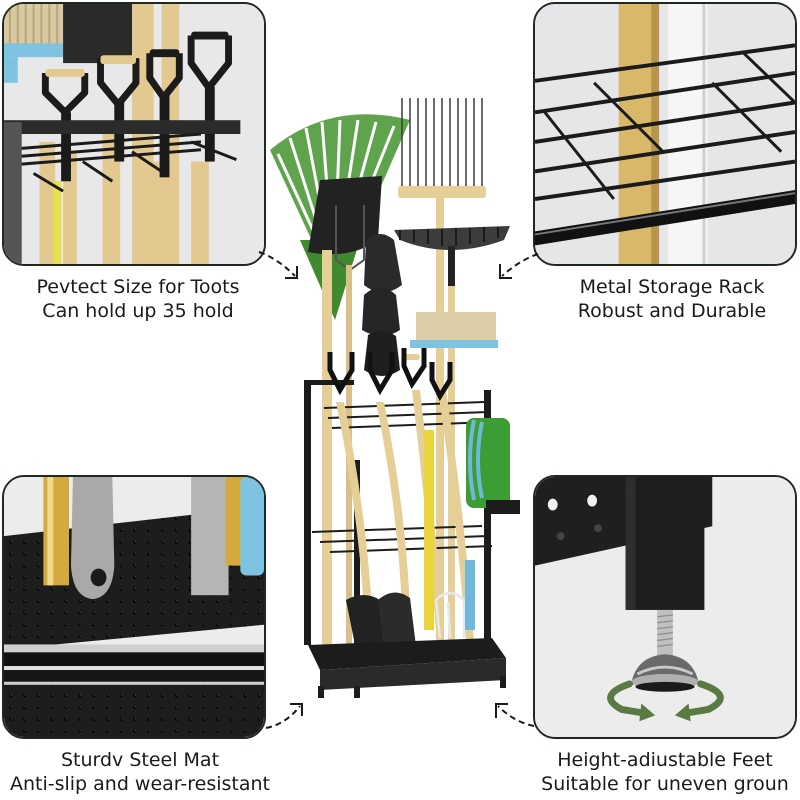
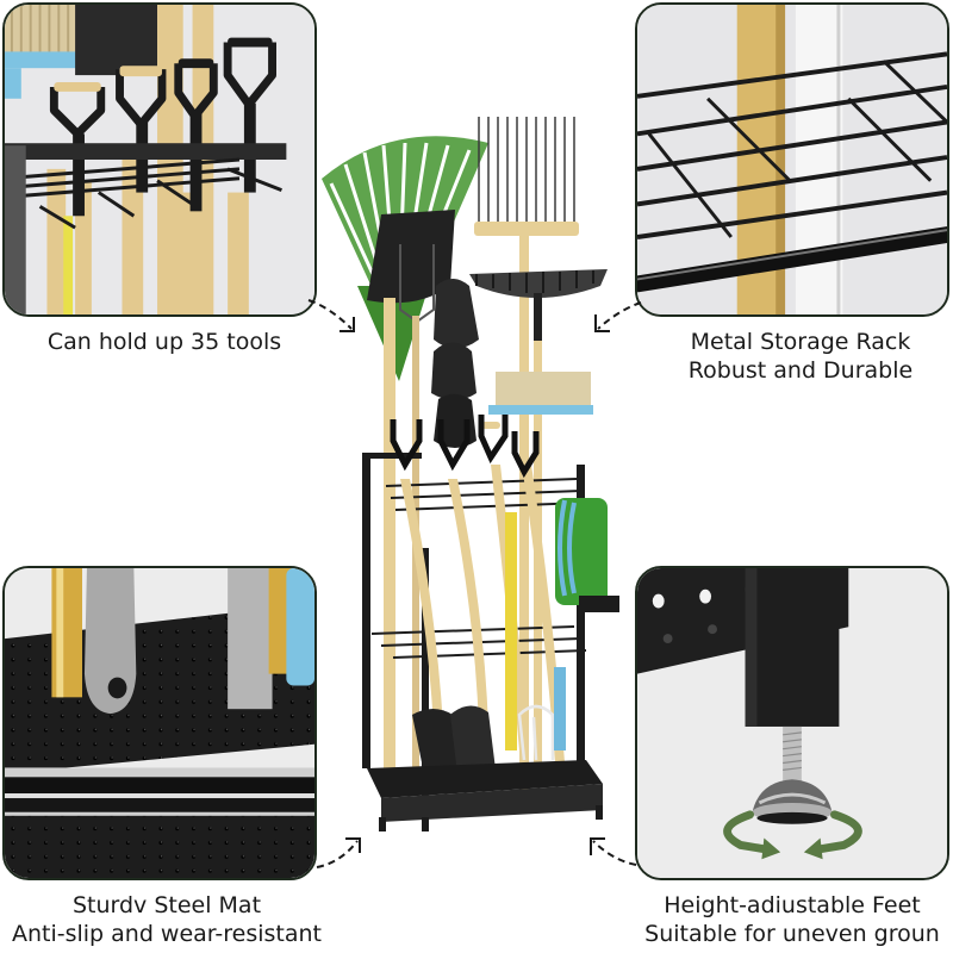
- Pevtect Size for Toots
- Can hold up 35 hold
+ Can hold up 35 tools
  Metal Storage Rack
  Robust and Durable
  Sturdv Steel Mat
  Anti-slip and wear-resistant
  Height-adiustable Feet
  Suitable for uneven groun
